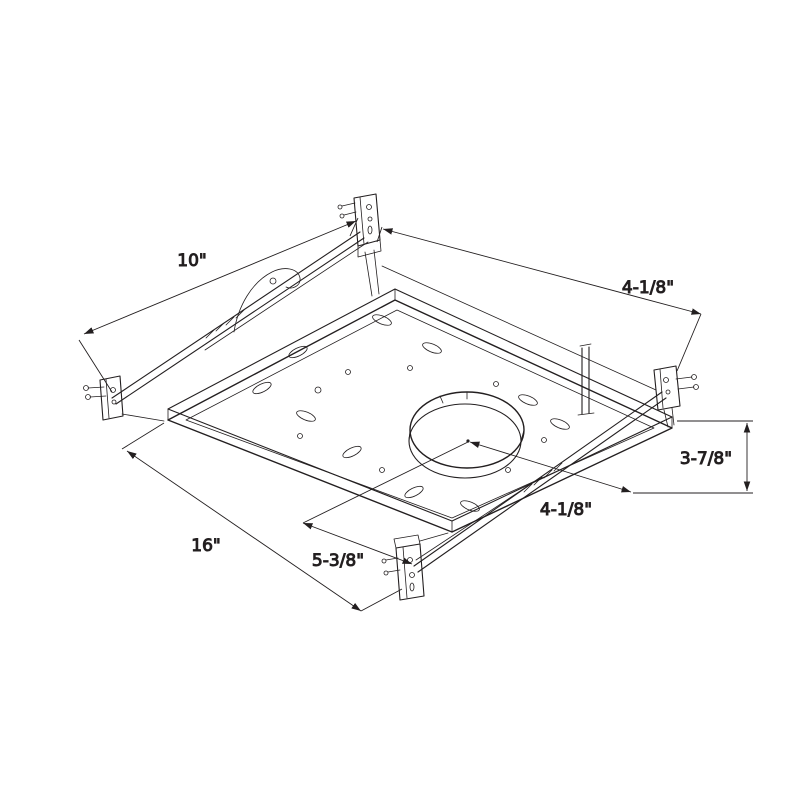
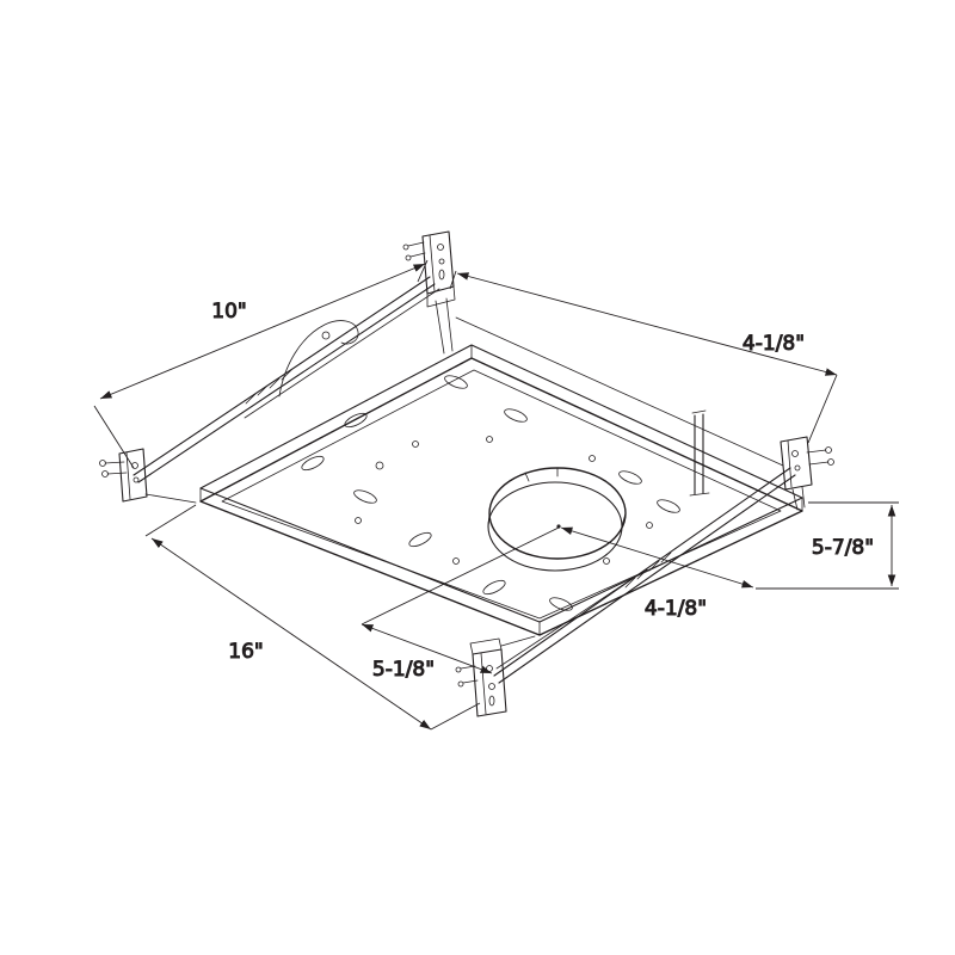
  10"
  4-1/8"
- 3-7/8"
+ 5-7/8"
  4-1/8"
- 5-3/8"
+ 5-1/8"
  16"
